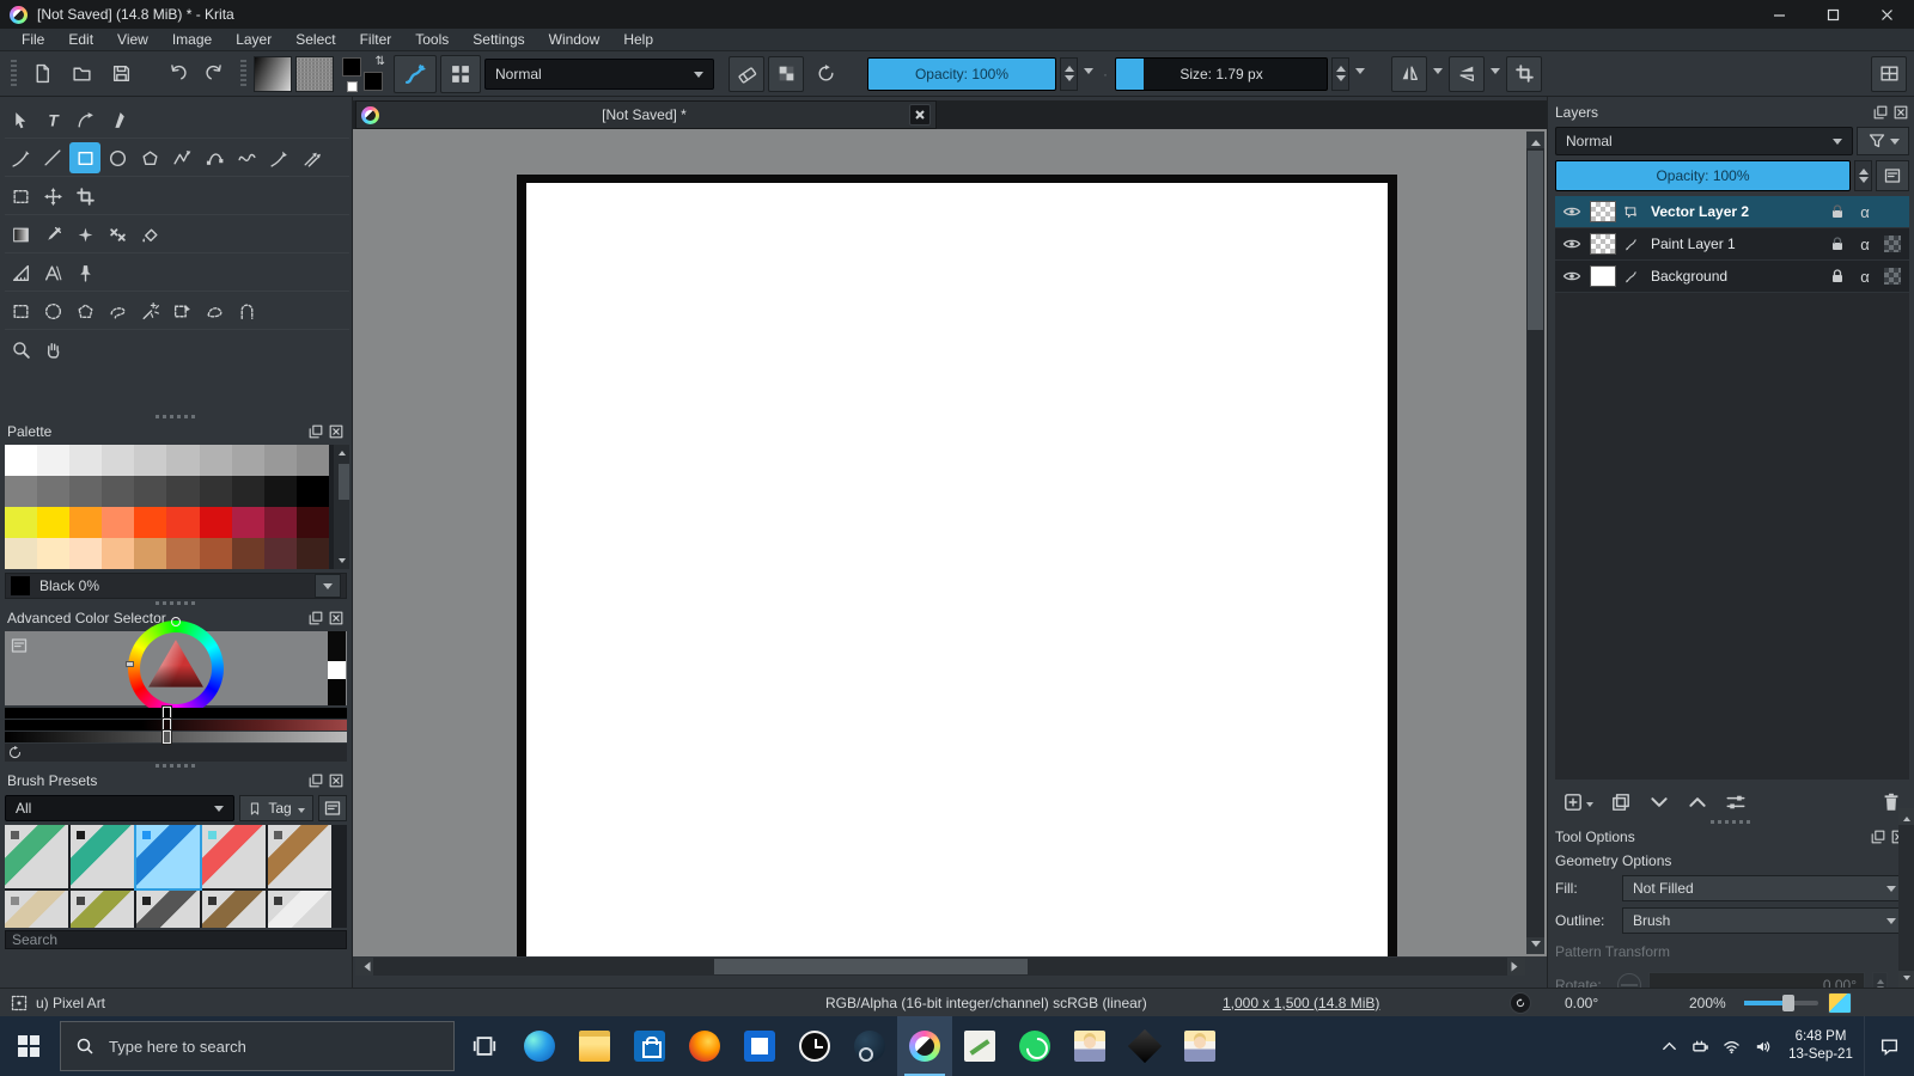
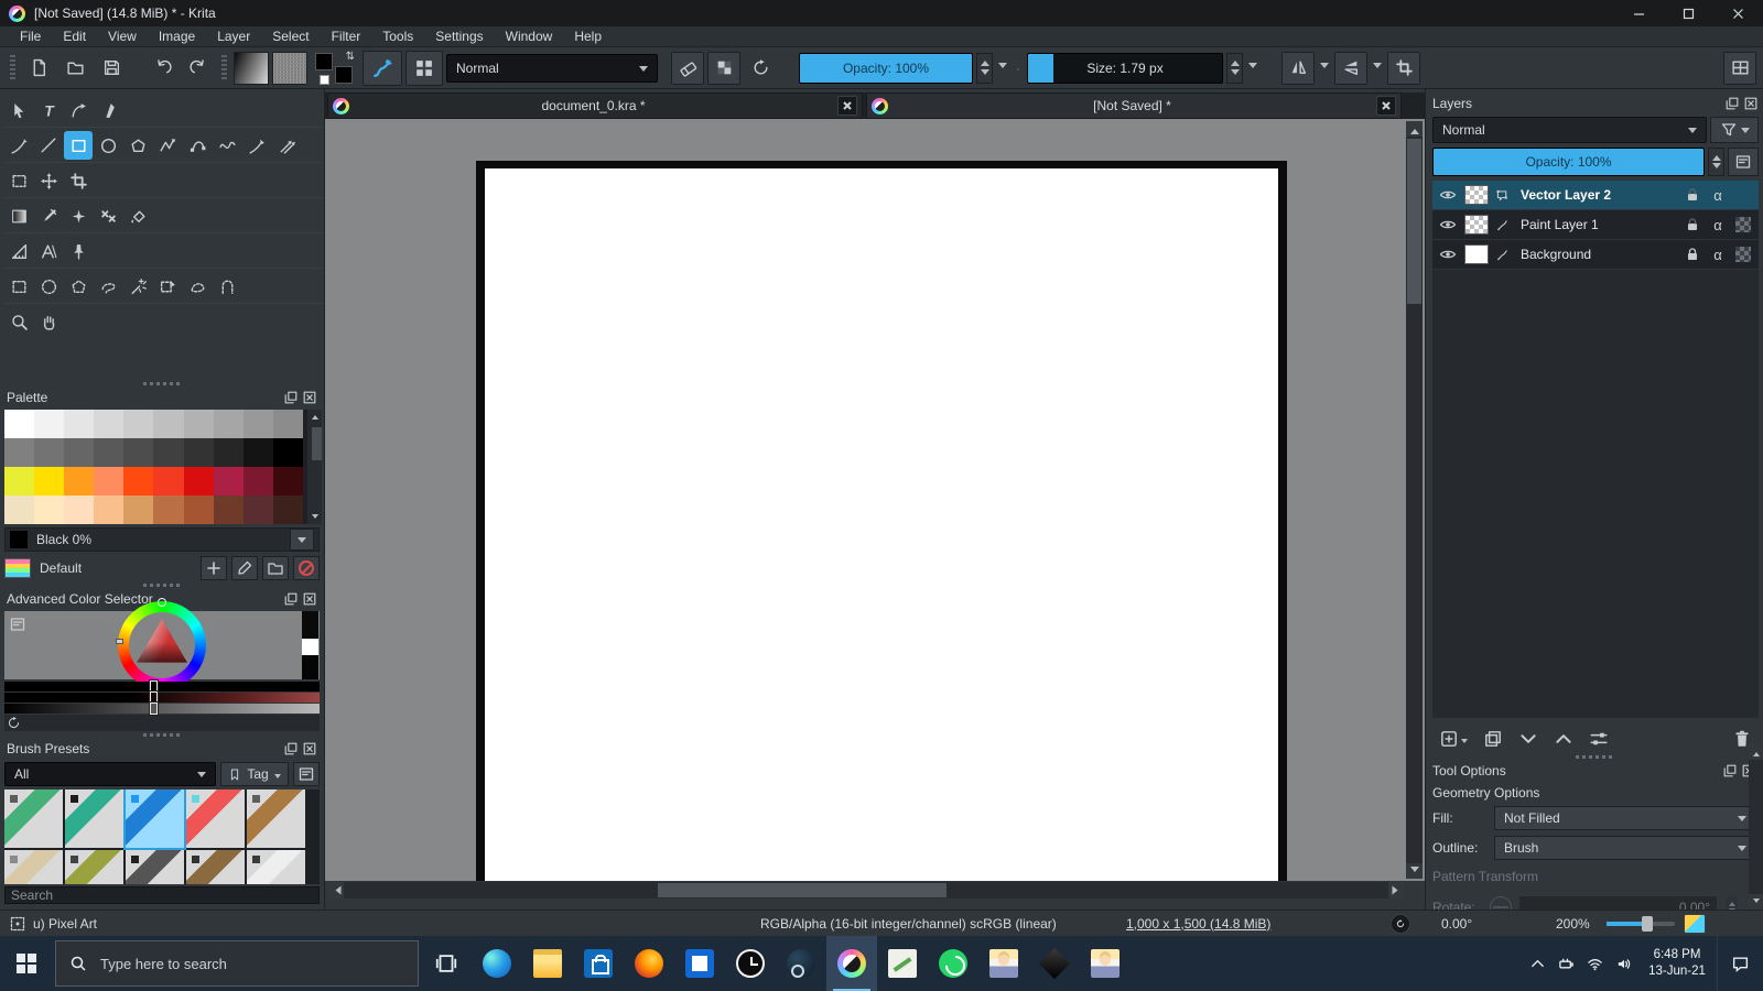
  [Not Saved] (14.8 MiB) * - Krita
  File
  Edit
  View
  Image
  Layer
  Select
  Filter
  Tools
  Settings
  Window
  Help
  ⇅
  Normal
  Opacity: 100%
  ·
  Size: 1.79 px
  T
  Palette
  Black 0%
+ Default
  Advanced Color Selector
  Brush Presets
  All
  Tag
  Search
+ document_0.kra *
  [Not Saved] *
  Layers
  Normal
  Opacity: 100%
  Vector Layer 2
  α
  Paint Layer 1
  α
  Background
  α
  Tool Options
  Geometry Options
  Fill:
  Not Filled
  Outline:
  Brush
  Pattern Transform
  Rotate:
  0.00°
  u) Pixel Art
  RGB/Alpha (16-bit integer/channel) scRGB (linear)
  1,000 x 1,500 (14.8 MiB)
  0.00°
  200%
  Type here to search
  6:48 PM
- 13-Sep-21
+ 13-Jun-21
